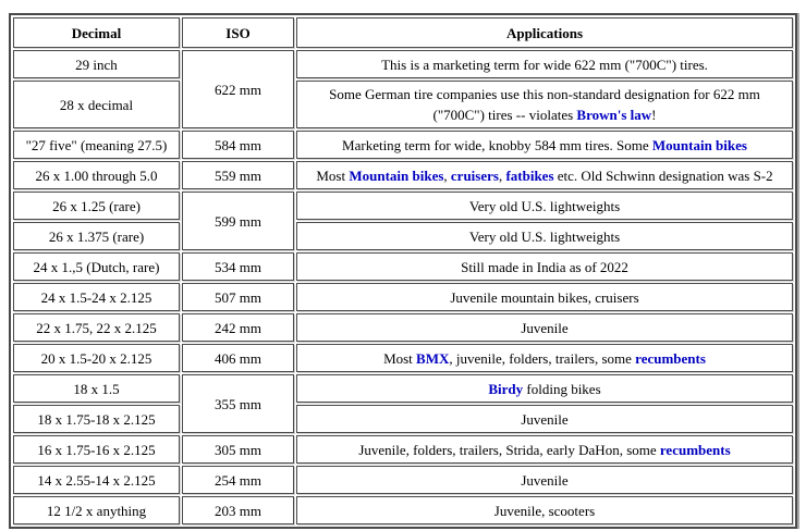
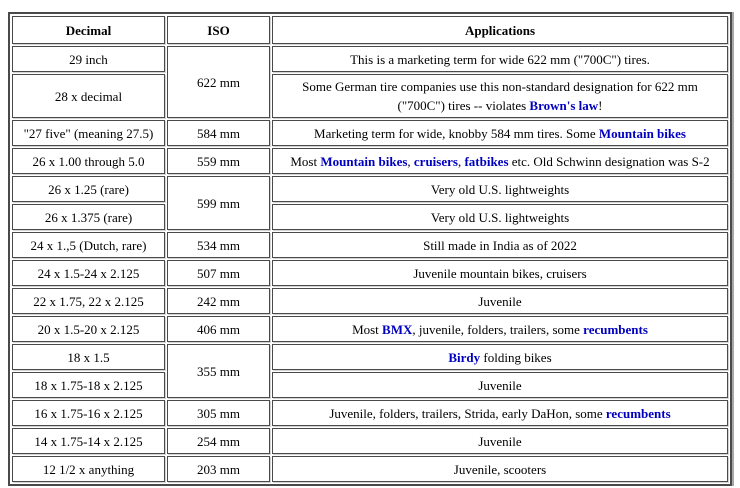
  Decimal	ISO	Applications
  29 inch	622 mm	This is a marketing term for wide 622 mm ("700C") tires.
  28 x decimal	Some German tire companies use this non-standard designation for 622 mm ("700C") tires -- violates Brown's law!
  "27 five" (meaning 27.5)	584 mm	Marketing term for wide, knobby 584 mm tires. Some Mountain bikes
  26 x 1.00 through 5.0	559 mm	Most Mountain bikes, cruisers, fatbikes etc. Old Schwinn designation was S-2
  26 x 1.25 (rare)	599 mm	Very old U.S. lightweights
  26 x 1.375 (rare)	Very old U.S. lightweights
  24 x 1.,5 (Dutch, rare)	534 mm	Still made in India as of 2022
  24 x 1.5-24 x 2.125	507 mm	Juvenile mountain bikes, cruisers
  22 x 1.75, 22 x 2.125	242 mm	Juvenile
  20 x 1.5-20 x 2.125	406 mm	Most BMX, juvenile, folders, trailers, some recumbents
  18 x 1.5	355 mm	Birdy folding bikes
  18 x 1.75-18 x 2.125	Juvenile
  16 x 1.75-16 x 2.125	305 mm	Juvenile, folders, trailers, Strida, early DaHon, some recumbents
- 14 x 2.55-14 x 2.125	254 mm	Juvenile
+ 14 x 1.75-14 x 2.125	254 mm	Juvenile
  12 1/2 x anything	203 mm	Juvenile, scooters
